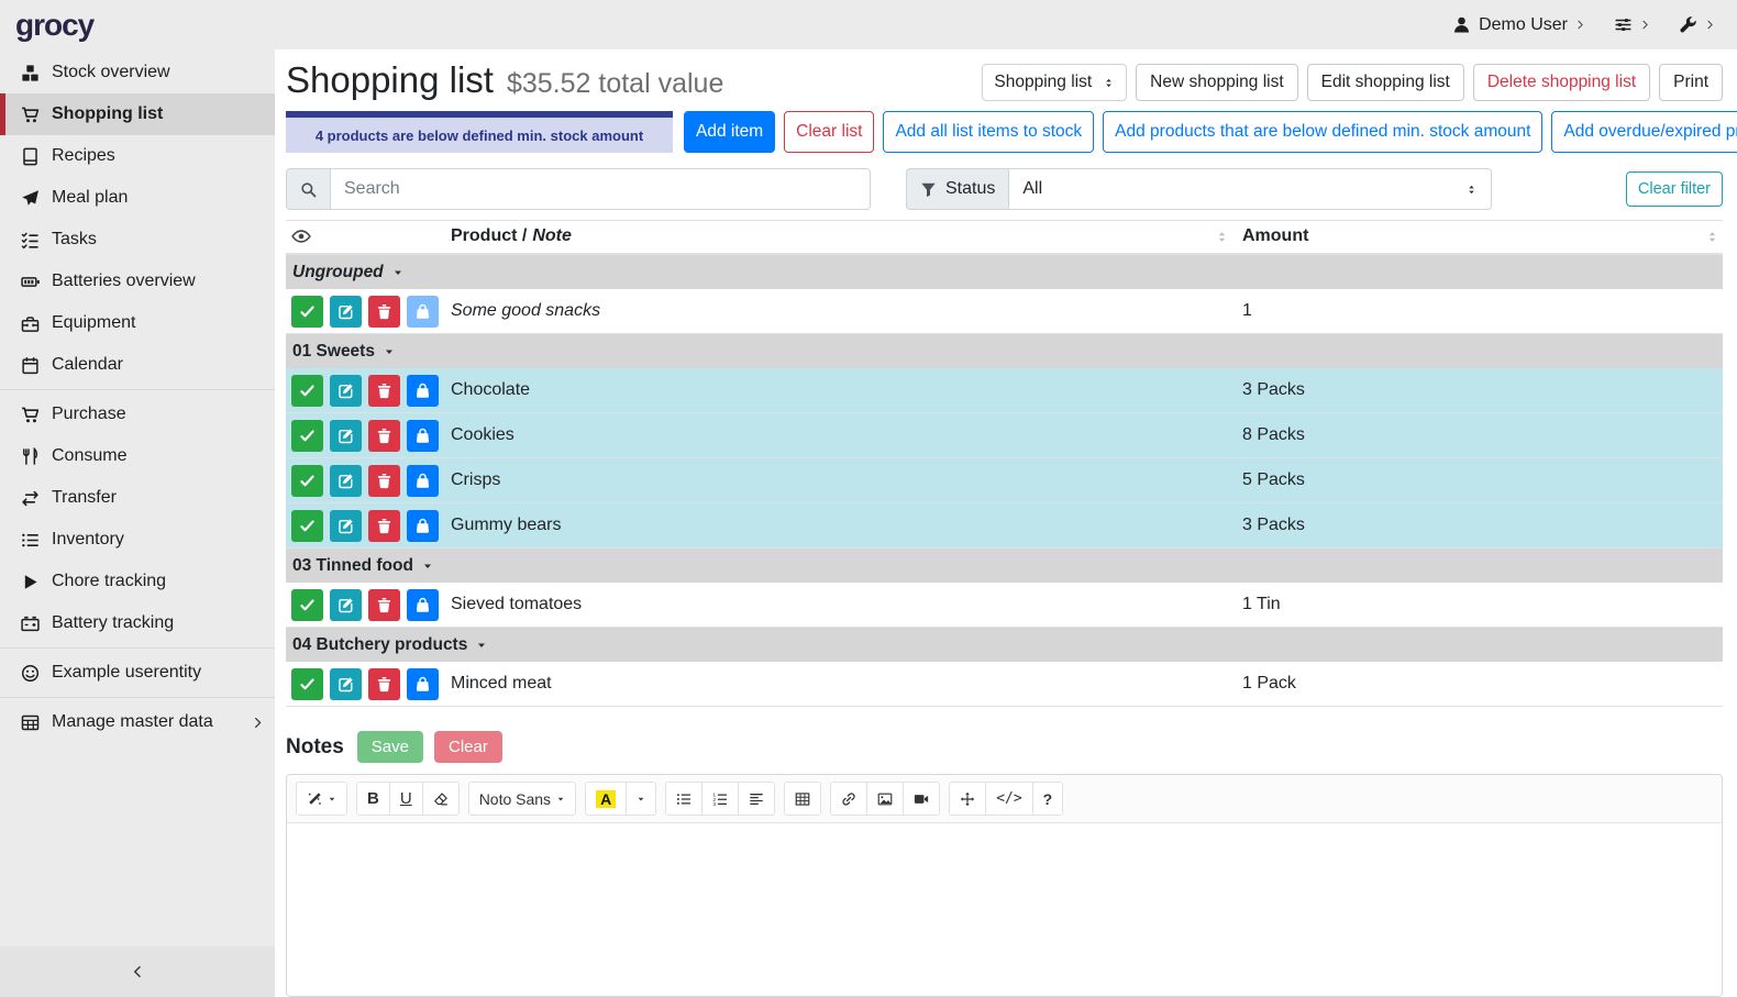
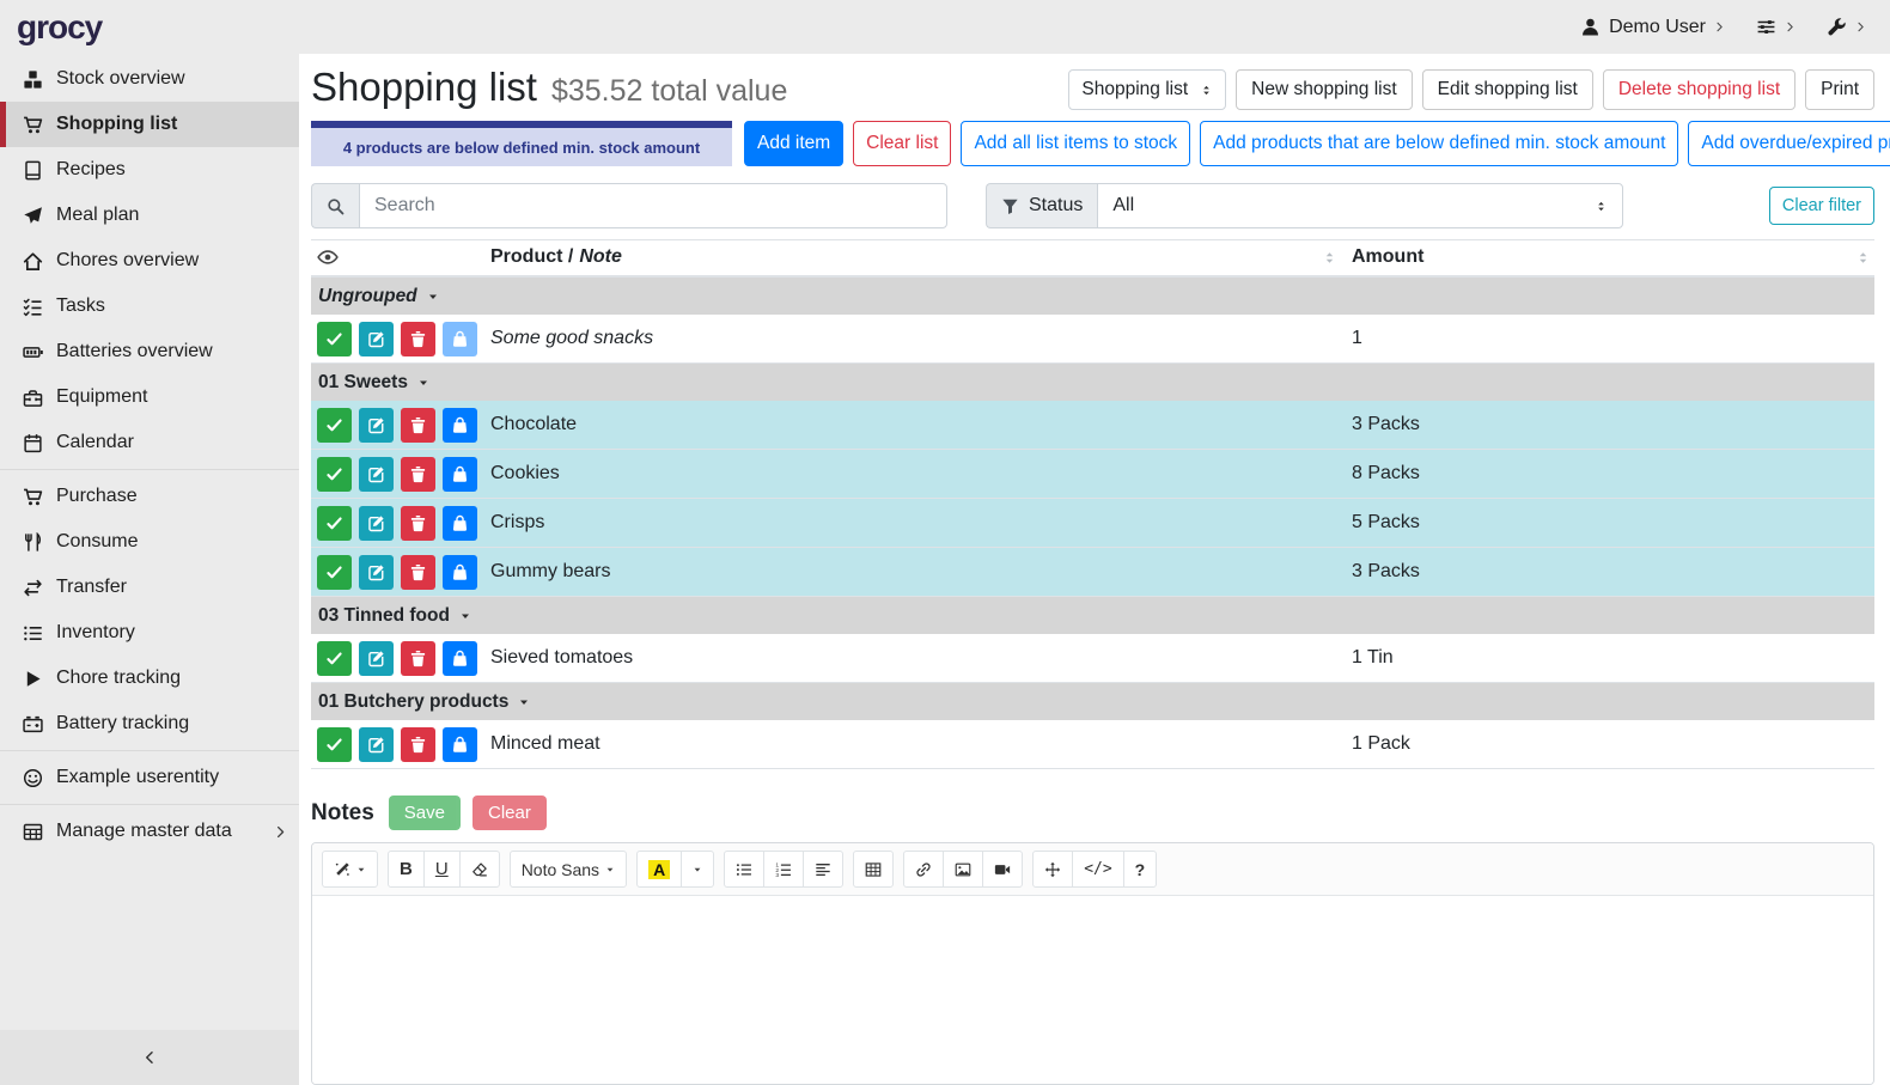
  grocy
  Demo User
  Stock overview
  Shopping list
  Recipes
  Meal plan
+ Chores overview
  Tasks
  Batteries overview
  Equipment
  Calendar
  Purchase
  Consume
  Transfer
  Inventory
  Chore tracking
  Battery tracking
  Example userentity
  Manage master data
  Shopping list
  $35.52 total value
  Shopping list
  New shopping list
  Edit shopping list
  Delete shopping list
  Print
  4 products are below defined min. stock amount
  Add item
  Clear list
  Add all list items to stock
  Add products that are below defined min. stock amount
  Add overdue/expired p
  Search
  Status
  All
  Clear filter
  Product /
  Note
  Amount
  Ungrouped
  Some good snacks
  1
  01 Sweets
  Chocolate
  3 Packs
  Cookies
  8 Packs
  Crisps
  5 Packs
  Gummy bears
  3 Packs
  03 Tinned food
  Sieved tomatoes
  1 Tin
- 04 Butchery products
+ 01 Butchery products
  Minced meat
  1 Pack
  Notes
  Save
  Clear
  B
  U
  Noto Sans
  A
  </>
  ?
